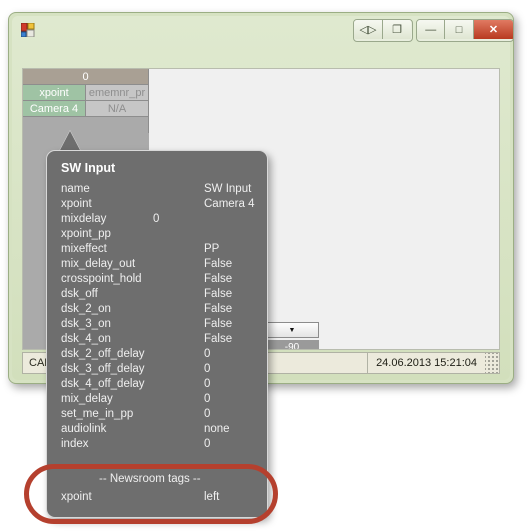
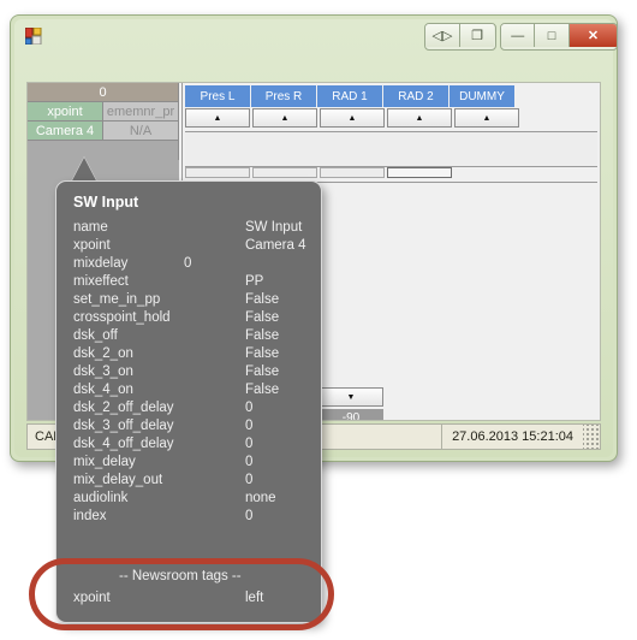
  ◁▷
  ❐
  —
  □
  ✕
  0
  xpoint
  ememnr_pr
  Camera 4
  N/A
+ Pres L
+ Pres R
+ RAD 1
+ RAD 2
+ DUMMY
  -90
- 24.06.2013 15:21:04
+ 27.06.2013 15:21:04
  SW Input
  name
  SW Input
  xpoint
  Camera 4
  mixdelay
  0
- xpoint_pp
  mixeffect
  PP
- mix_delay_out
+ set_me_in_pp
  False
  crosspoint_hold
  False
  dsk_off
  False
  dsk_2_on
  False
  dsk_3_on
  False
  dsk_4_on
  False
  dsk_2_off_delay
  0
  dsk_3_off_delay
  0
  dsk_4_off_delay
  0
  mix_delay
  0
- set_me_in_pp
+ mix_delay_out
  0
  audiolink
  none
  index
  0
  -- Newsroom tags --
  xpoint
  left
